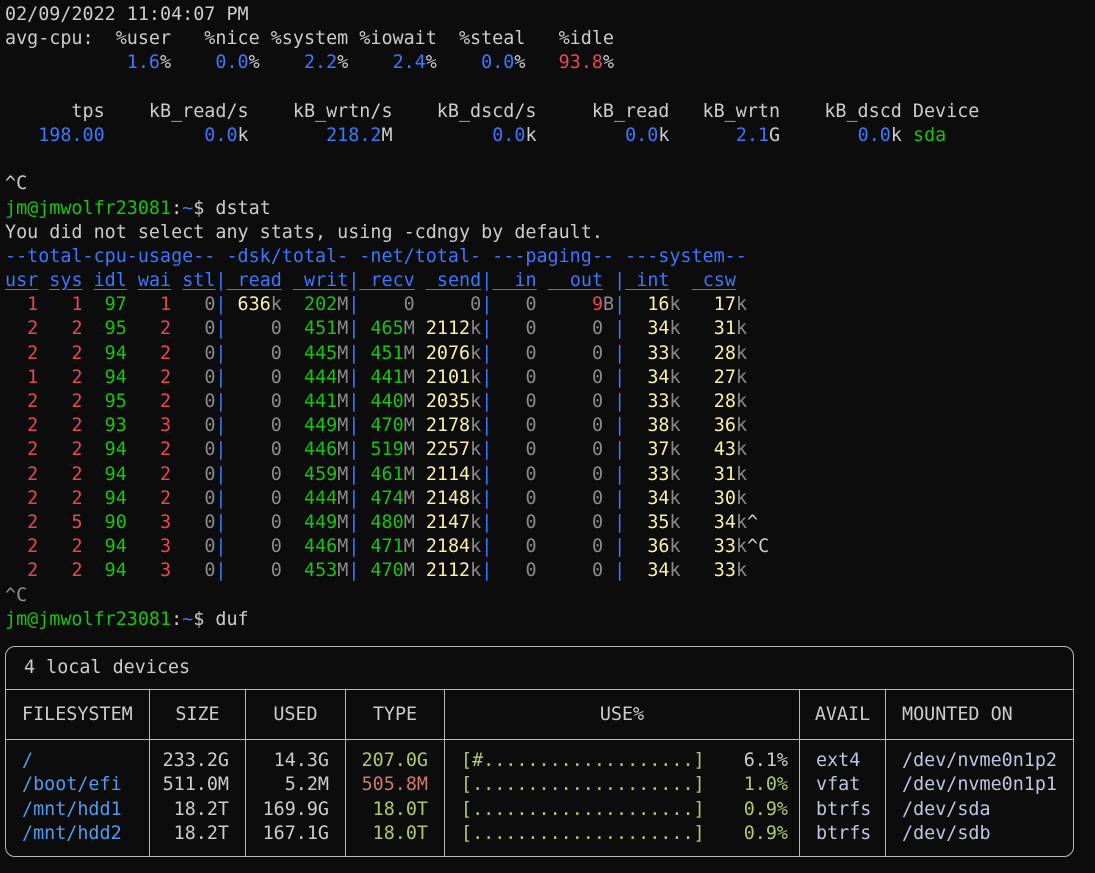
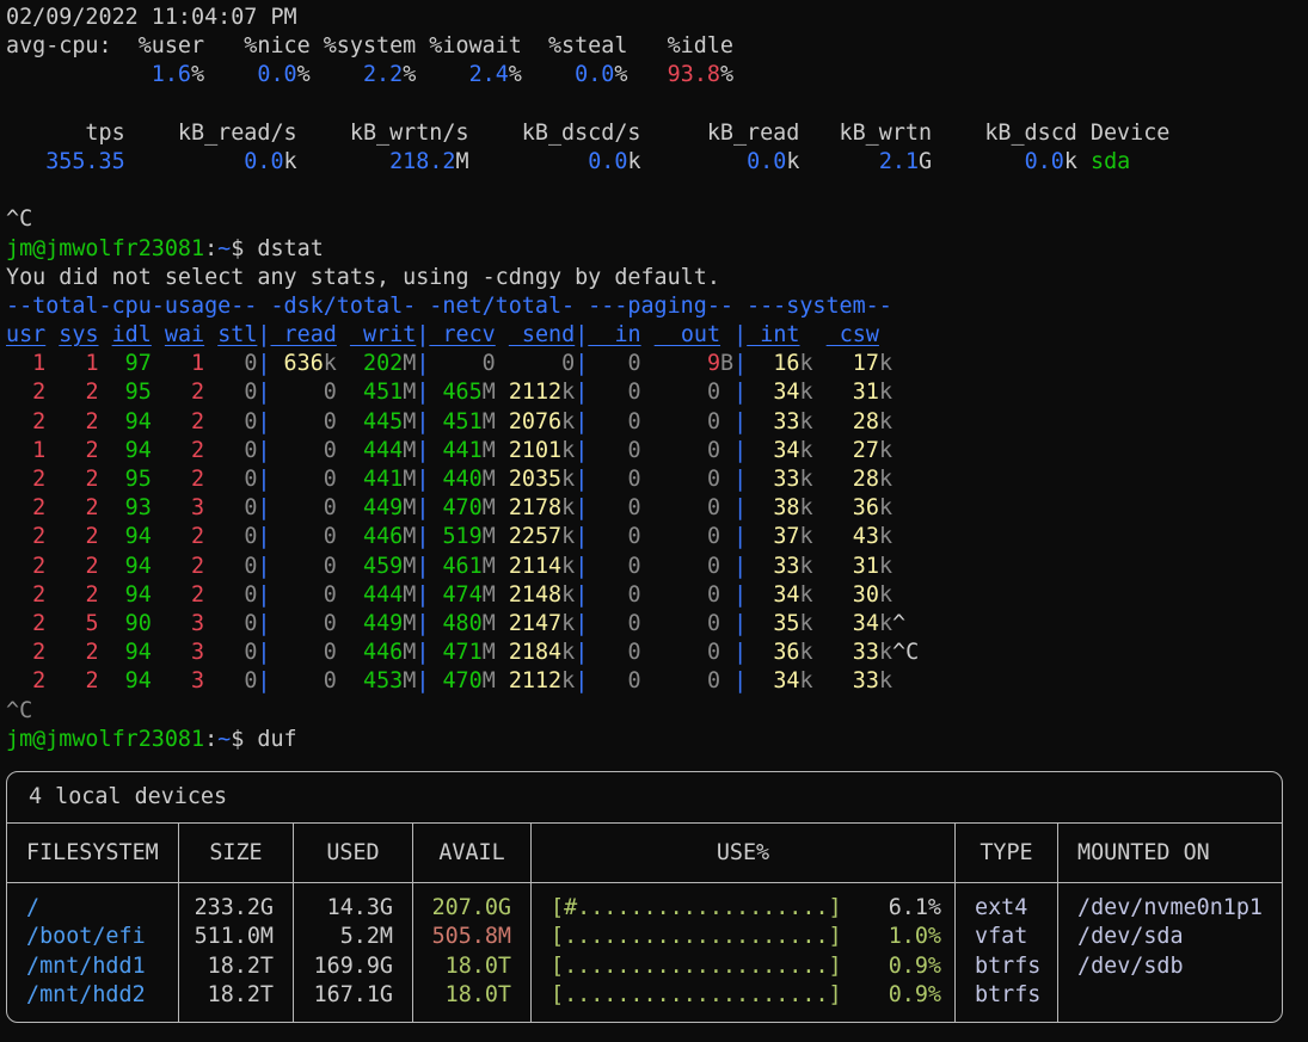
  02/09/2022 11:04:07 PM
  avg-cpu: %user %nice %system %iowait %steal %idle
  1.6% 0.0% 2.2% 2.4% 0.0% 93.8%
  tps kB_read/s kB_wrtn/s kB_dscd/s kB_read kB_wrtn kB_dscd Device
- 198.00 0.0k 218.2M 0.0k 0.0k 2.1G 0.0k sda
+ 355.35 0.0k 218.2M 0.0k 0.0k 2.1G 0.0k sda
  ^C
  jm@jmwolfr23081:~$ dstat
  You did not select any stats, using -cdngy by default.
  --total-cpu-usage-- -dsk/total- -net/total- ---paging-- ---system--
  usr sys idl wai stl| read writ| recv send| in out | int csw
  1 1 97 1 0| 636k 202M| 0 0| 0 9B| 16k 17k
  2 2 95 2 0| 0 451M| 465M 2112k| 0 0 | 34k 31k
  2 2 94 2 0| 0 445M| 451M 2076k| 0 0 | 33k 28k
  1 2 94 2 0| 0 444M| 441M 2101k| 0 0 | 34k 27k
  2 2 95 2 0| 0 441M| 440M 2035k| 0 0 | 33k 28k
  2 2 93 3 0| 0 449M| 470M 2178k| 0 0 | 38k 36k
  2 2 94 2 0| 0 446M| 519M 2257k| 0 0 | 37k 43k
  2 2 94 2 0| 0 459M| 461M 2114k| 0 0 | 33k 31k
  2 2 94 2 0| 0 444M| 474M 2148k| 0 0 | 34k 30k
  2 5 90 3 0| 0 449M| 480M 2147k| 0 0 | 35k 34k^
  2 2 94 3 0| 0 446M| 471M 2184k| 0 0 | 36k 33k^C
  2 2 94 3 0| 0 453M| 470M 2112k| 0 0 | 34k 33k
  ^C
  jm@jmwolfr23081:~$ duf
  4 local devices
  FILESYSTEM
  SIZE
  USED
- TYPE
+ AVAIL
  USE%
- AVAIL
+ TYPE
  MOUNTED ON
  /
  /boot/efi
  /mnt/hdd1
  /mnt/hdd2
  233.2G
  511.0M
  18.2T
  18.2T
  14.3G
  5.2M
  169.9G
  167.1G
  207.0G
  505.8M
  18.0T
  18.0T
  [#...................]
  6.1%
  [....................]
  1.0%
  [....................]
  0.9%
  [....................]
  0.9%
  ext4
  vfat
  btrfs
  btrfs
- /dev/nvme0n1p2
  /dev/nvme0n1p1
  /dev/sda
  /dev/sdb
